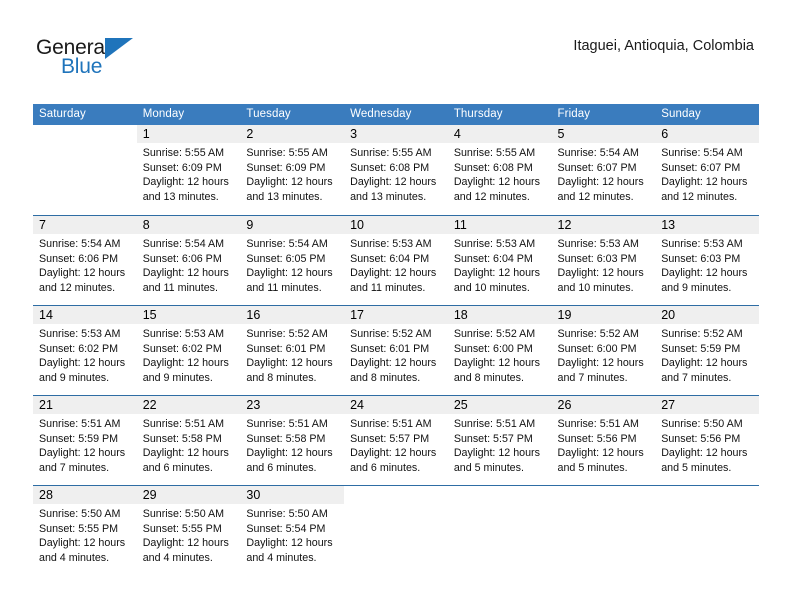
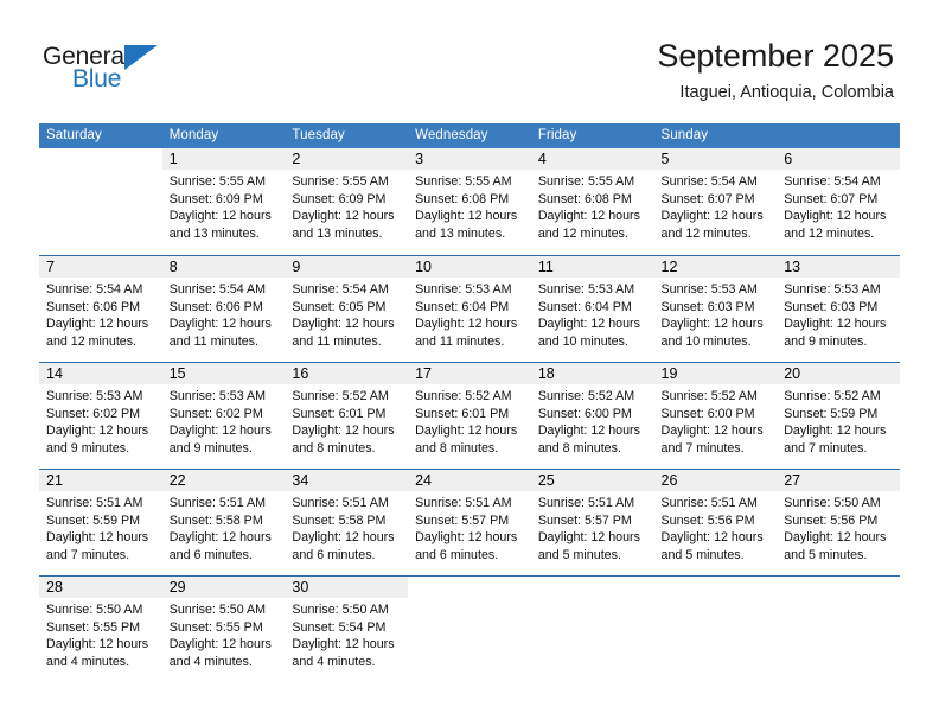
  General
  Blue
+ September 2025
  Itaguei, Antioquia, Colombia
  Saturday
  Monday
  Tuesday
  Wednesday
- Thursday
  Friday
  Sunday
  1
  Sunrise: 5:55 AM
  Sunset: 6:09 PM
  Daylight: 12 hours
  and 13 minutes.
  2
  Sunrise: 5:55 AM
  Sunset: 6:09 PM
  Daylight: 12 hours
  and 13 minutes.
  3
  Sunrise: 5:55 AM
  Sunset: 6:08 PM
  Daylight: 12 hours
  and 13 minutes.
  4
  Sunrise: 5:55 AM
  Sunset: 6:08 PM
  Daylight: 12 hours
  and 12 minutes.
  5
  Sunrise: 5:54 AM
  Sunset: 6:07 PM
  Daylight: 12 hours
  and 12 minutes.
  6
  Sunrise: 5:54 AM
  Sunset: 6:07 PM
  Daylight: 12 hours
  and 12 minutes.
  7
  Sunrise: 5:54 AM
  Sunset: 6:06 PM
  Daylight: 12 hours
  and 12 minutes.
  8
  Sunrise: 5:54 AM
  Sunset: 6:06 PM
  Daylight: 12 hours
  and 11 minutes.
  9
  Sunrise: 5:54 AM
  Sunset: 6:05 PM
  Daylight: 12 hours
  and 11 minutes.
  10
  Sunrise: 5:53 AM
  Sunset: 6:04 PM
  Daylight: 12 hours
  and 11 minutes.
  11
  Sunrise: 5:53 AM
  Sunset: 6:04 PM
  Daylight: 12 hours
  and 10 minutes.
  12
  Sunrise: 5:53 AM
  Sunset: 6:03 PM
  Daylight: 12 hours
  and 10 minutes.
  13
  Sunrise: 5:53 AM
  Sunset: 6:03 PM
  Daylight: 12 hours
  and 9 minutes.
  14
  Sunrise: 5:53 AM
  Sunset: 6:02 PM
  Daylight: 12 hours
  and 9 minutes.
  15
  Sunrise: 5:53 AM
  Sunset: 6:02 PM
  Daylight: 12 hours
  and 9 minutes.
  16
  Sunrise: 5:52 AM
  Sunset: 6:01 PM
  Daylight: 12 hours
  and 8 minutes.
  17
  Sunrise: 5:52 AM
  Sunset: 6:01 PM
  Daylight: 12 hours
  and 8 minutes.
  18
  Sunrise: 5:52 AM
  Sunset: 6:00 PM
  Daylight: 12 hours
  and 8 minutes.
  19
  Sunrise: 5:52 AM
  Sunset: 6:00 PM
  Daylight: 12 hours
  and 7 minutes.
  20
  Sunrise: 5:52 AM
  Sunset: 5:59 PM
  Daylight: 12 hours
  and 7 minutes.
  21
  Sunrise: 5:51 AM
  Sunset: 5:59 PM
  Daylight: 12 hours
  and 7 minutes.
  22
  Sunrise: 5:51 AM
  Sunset: 5:58 PM
  Daylight: 12 hours
  and 6 minutes.
- 23
+ 34
  Sunrise: 5:51 AM
  Sunset: 5:58 PM
  Daylight: 12 hours
  and 6 minutes.
  24
  Sunrise: 5:51 AM
  Sunset: 5:57 PM
  Daylight: 12 hours
  and 6 minutes.
  25
  Sunrise: 5:51 AM
  Sunset: 5:57 PM
  Daylight: 12 hours
  and 5 minutes.
  26
  Sunrise: 5:51 AM
  Sunset: 5:56 PM
  Daylight: 12 hours
  and 5 minutes.
  27
  Sunrise: 5:50 AM
  Sunset: 5:56 PM
  Daylight: 12 hours
  and 5 minutes.
  28
  Sunrise: 5:50 AM
  Sunset: 5:55 PM
  Daylight: 12 hours
  and 4 minutes.
  29
  Sunrise: 5:50 AM
  Sunset: 5:55 PM
  Daylight: 12 hours
  and 4 minutes.
  30
  Sunrise: 5:50 AM
  Sunset: 5:54 PM
  Daylight: 12 hours
  and 4 minutes.
